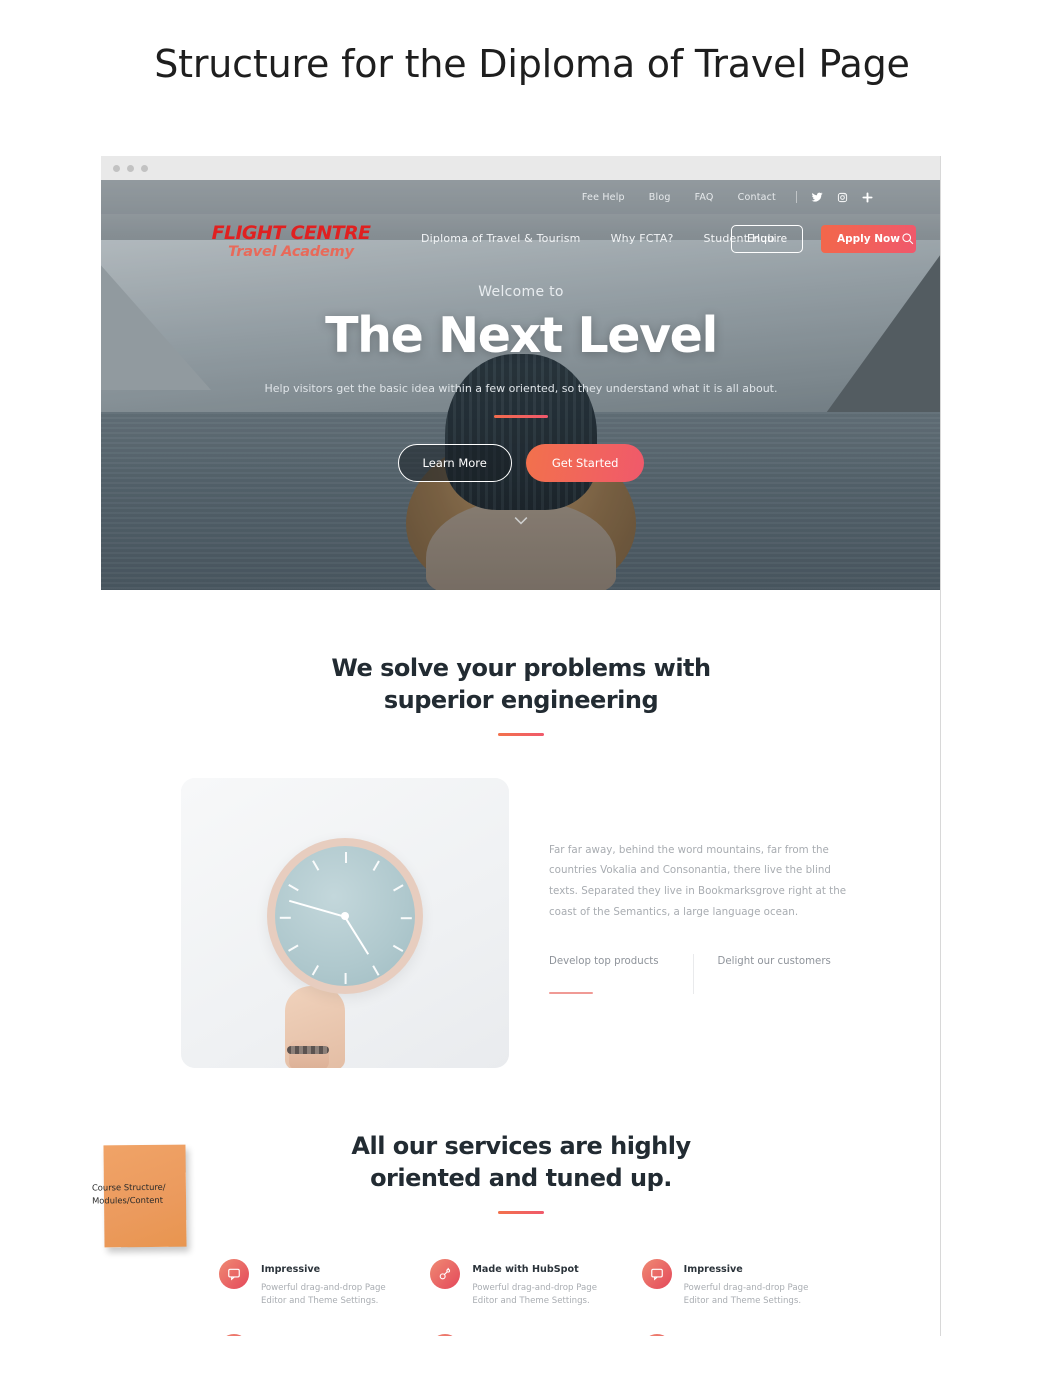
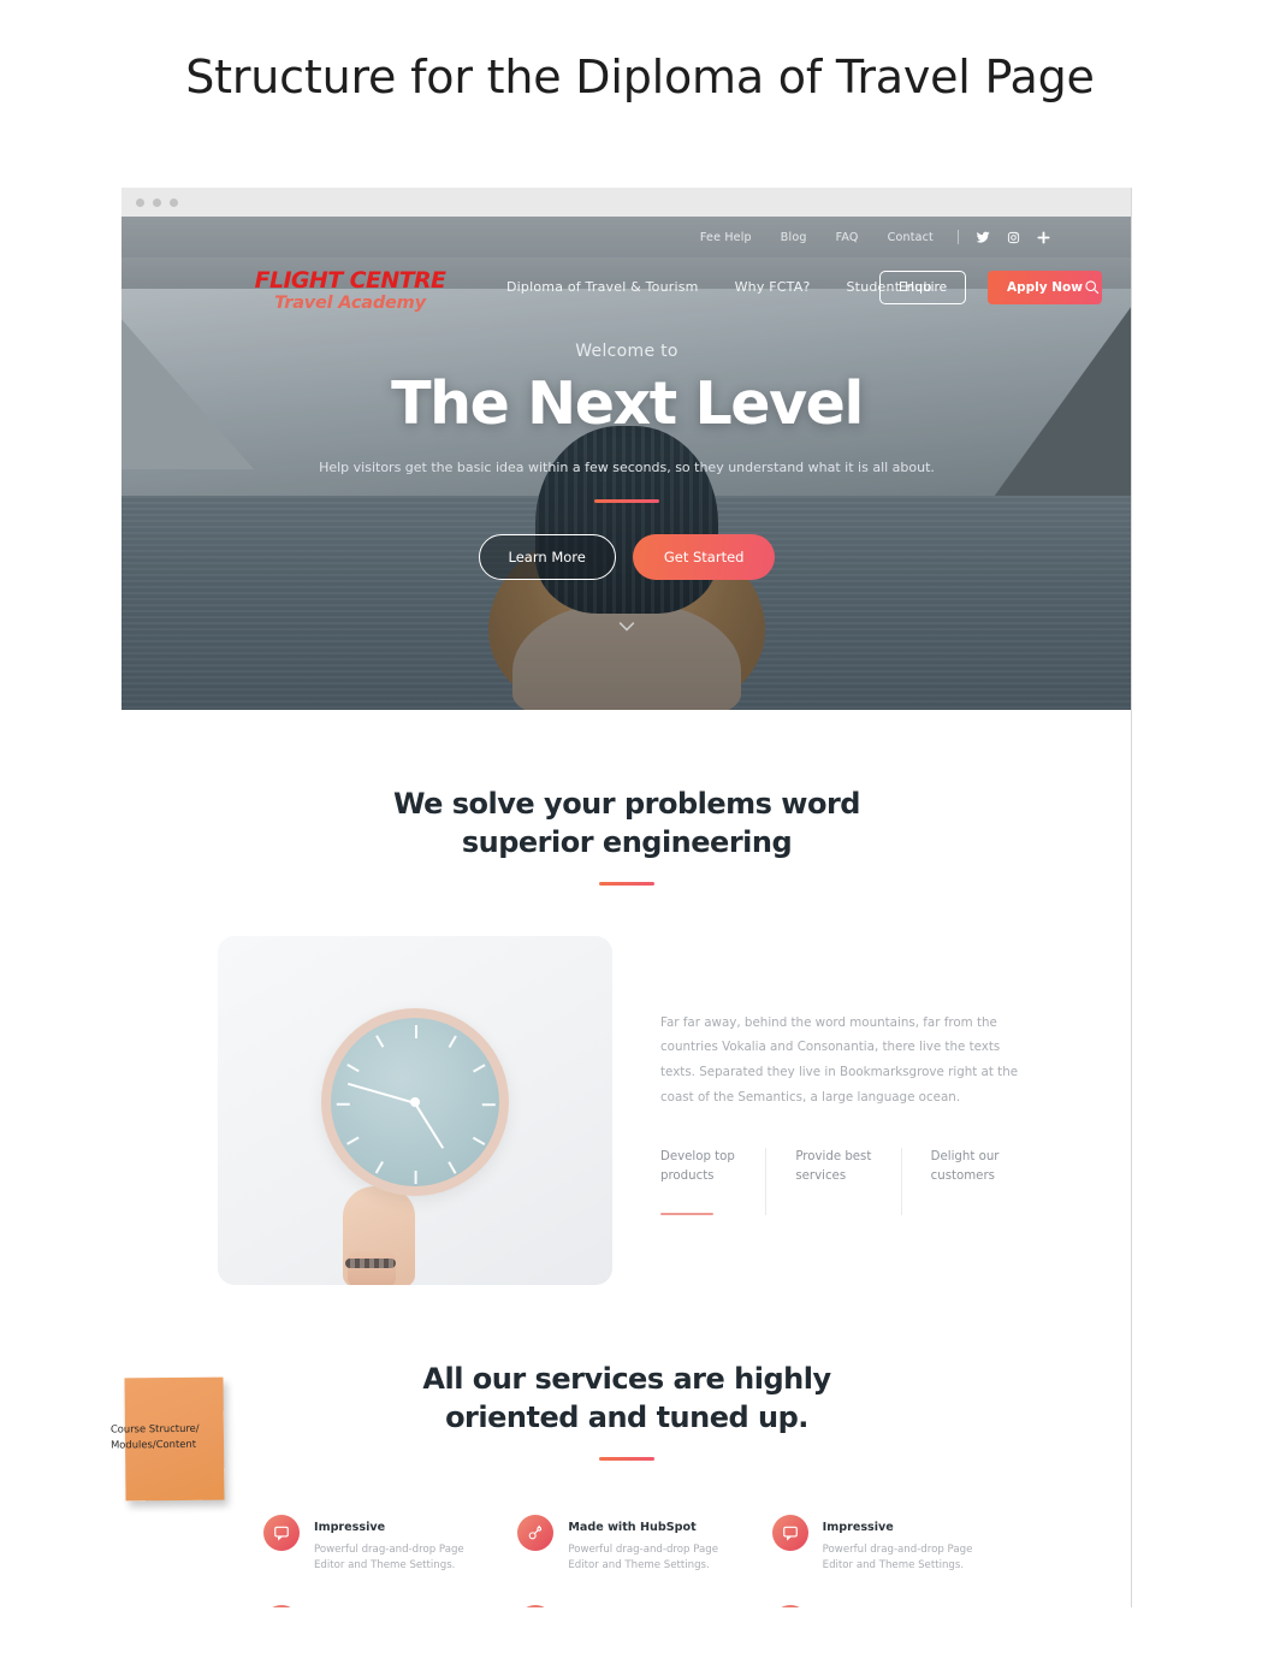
  Structure for the Diploma of Travel Page
  Fee Help
  Blog
  FAQ
  Contact
  FLIGHT CENTRE
  Travel Academy
  Diploma of Travel & Tourism
  Why FCTA?
  Student Hub
  Enquire
  Apply Now
  Welcome to
  The Next Level
- Help visitors get the basic idea within a few oriented, so they understand what it is all about.
+ Help visitors get the basic idea within a few seconds, so they understand what it is all about.
  Learn More
  Get Started
- We solve your problems with
+ We solve your problems word
  superior engineering
- Far far away, behind the word mountains, far from the countries Vokalia and Consonantia, there live the blind texts. Separated they live in Bookmarksgrove right at the coast of the Semantics, a large language ocean.
+ Far far away, behind the word mountains, far from the countries Vokalia and Consonantia, there live the texts texts. Separated they live in Bookmarksgrove right at the coast of the Semantics, a large language ocean.
  Develop top products
+ Provide best services
  Delight our customers
  All our services are highly
  oriented and tuned up.
  Impressive
  Powerful drag-and-drop Page Editor and Theme Settings.
  Made with HubSpot
  Powerful drag-and-drop Page Editor and Theme Settings.
  Impressive
  Powerful drag-and-drop Page Editor and Theme Settings.
  Course Structure/
  Modules/Content
